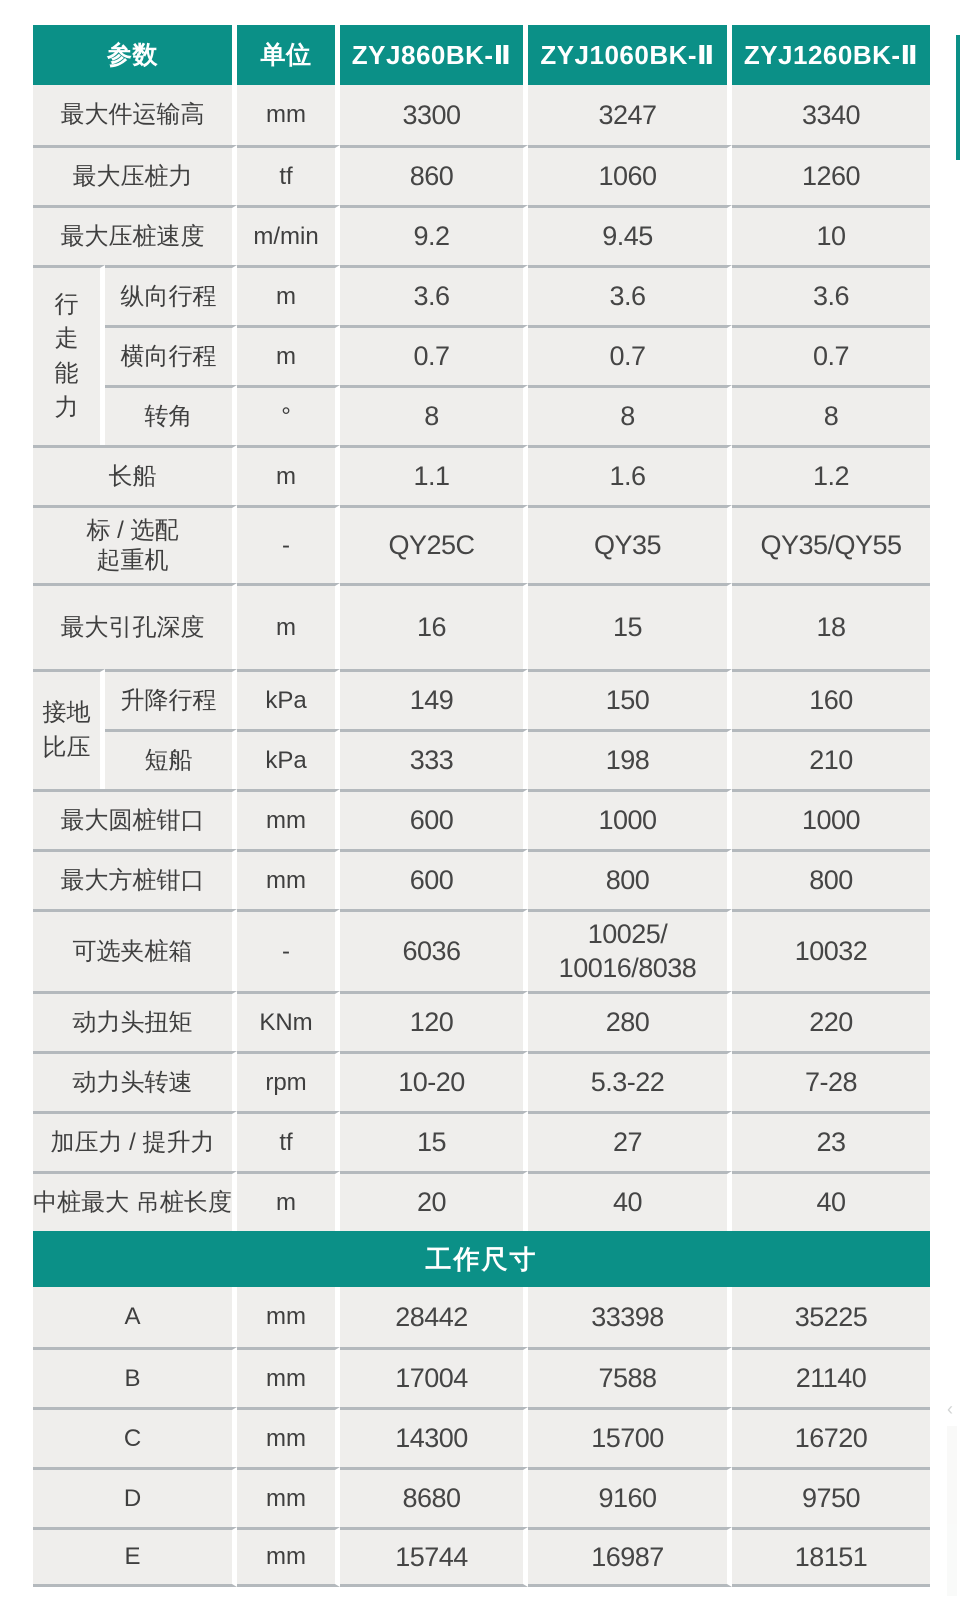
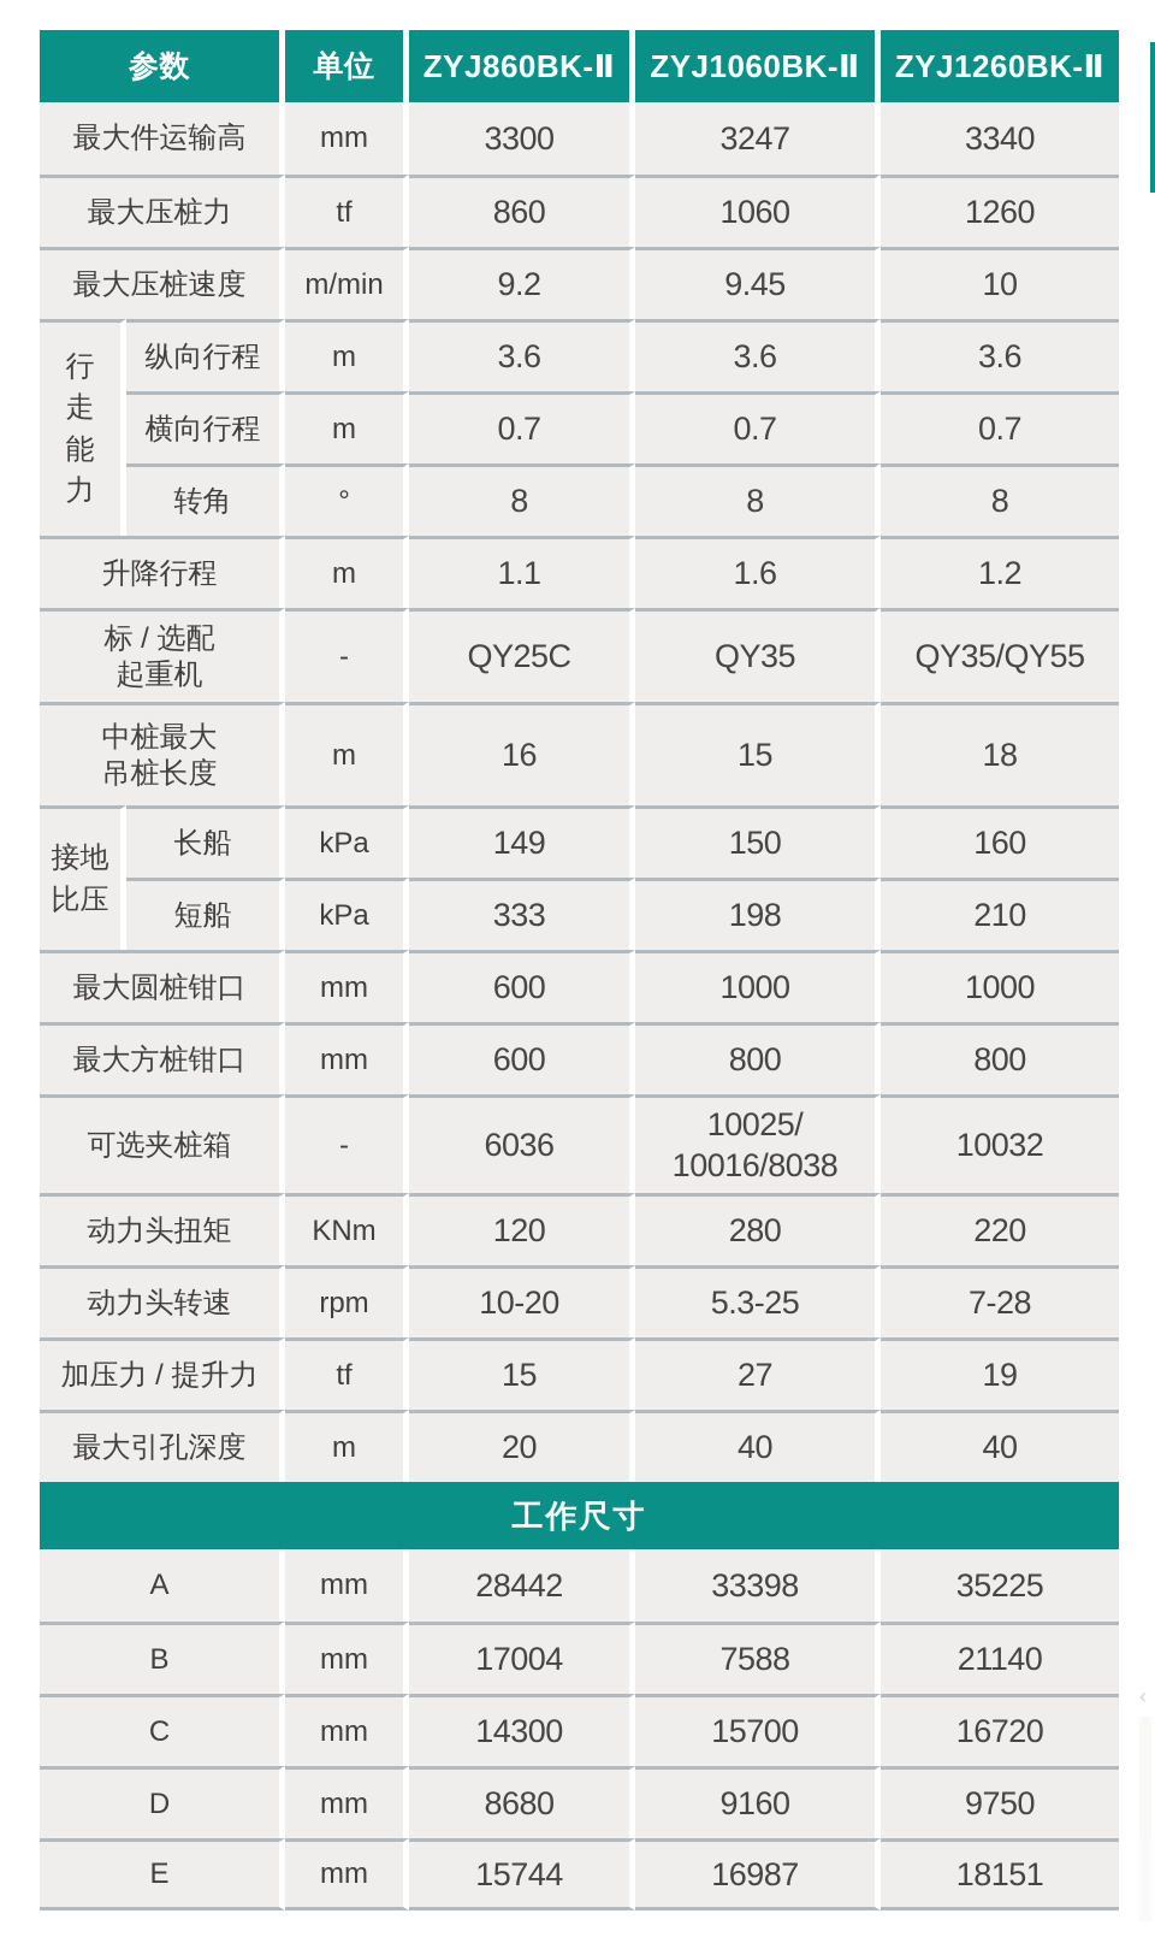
  参数	单位	ZYJ860BK-Ⅱ	ZYJ1060BK-Ⅱ	ZYJ1260BK-Ⅱ
  最大件运输高	mm	3300	3247	3340
  最大压桩力	tf	860	1060	1260
  最大压桩速度	m/min	9.2	9.45	10
  行 走 能 力	纵向行程	m	3.6	3.6	3.6
  横向行程	m	0.7	0.7	0.7
  转角	°	8	8	8
- 长船	m	1.1	1.6	1.2
+ 升降行程	m	1.1	1.6	1.2
  标 / 选配 起重机	-	QY25C	QY35	QY35/QY55
- 最大引孔深度	m	16	15	18
+ 中桩最大 吊桩长度	m	16	15	18
- 接地 比压	升降行程	kPa	149	150	160
+ 接地 比压	长船	kPa	149	150	160
  短船	kPa	333	198	210
  最大圆桩钳口	mm	600	1000	1000
  最大方桩钳口	mm	600	800	800
  可选夹桩箱	-	6036	10025/ 10016/8038	10032
  动力头扭矩	KNm	120	280	220
- 动力头转速	rpm	10-20	5.3-22	7-28
+ 动力头转速	rpm	10-20	5.3-25	7-28
- 加压力 / 提升力	tf	15	27	23
+ 加压力 / 提升力	tf	15	27	19
- 中桩最大 吊桩长度	m	20	40	40
+ 最大引孔深度	m	20	40	40
  工作尺寸
  A	mm	28442	33398	35225
  B	mm	17004	7588	21140
  C	mm	14300	15700	16720
  D	mm	8680	9160	9750
  E	mm	15744	16987	18151
  ‹
